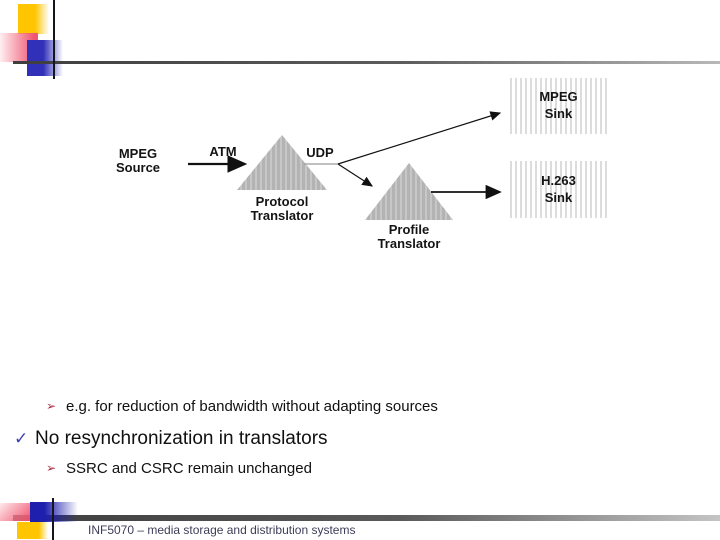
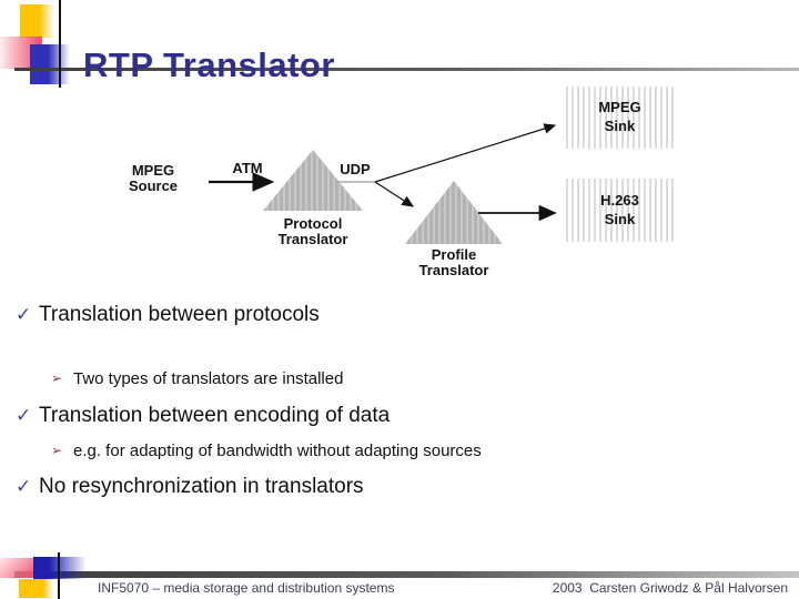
+ RTP Translator
  MPEG
  Source
  ATM
  UDP
  Protocol
  Translator
  Profile
  Translator
  MPEG
  Sink
  H.263
  Sink
+ ✓ Translation between protocols
+ ➢ Two types of translators are installed
+ ✓ Translation between encoding of data
- ➢ e.g. for reduction of bandwidth without adapting sources
+ ➢ e.g. for adapting of bandwidth without adapting sources
  ✓ No resynchronization in translators
- ➢ SSRC and CSRC remain unchanged
  INF5070 – media storage and distribution systems
+ 2003 Carsten Griwodz & Pål Halvorsen
